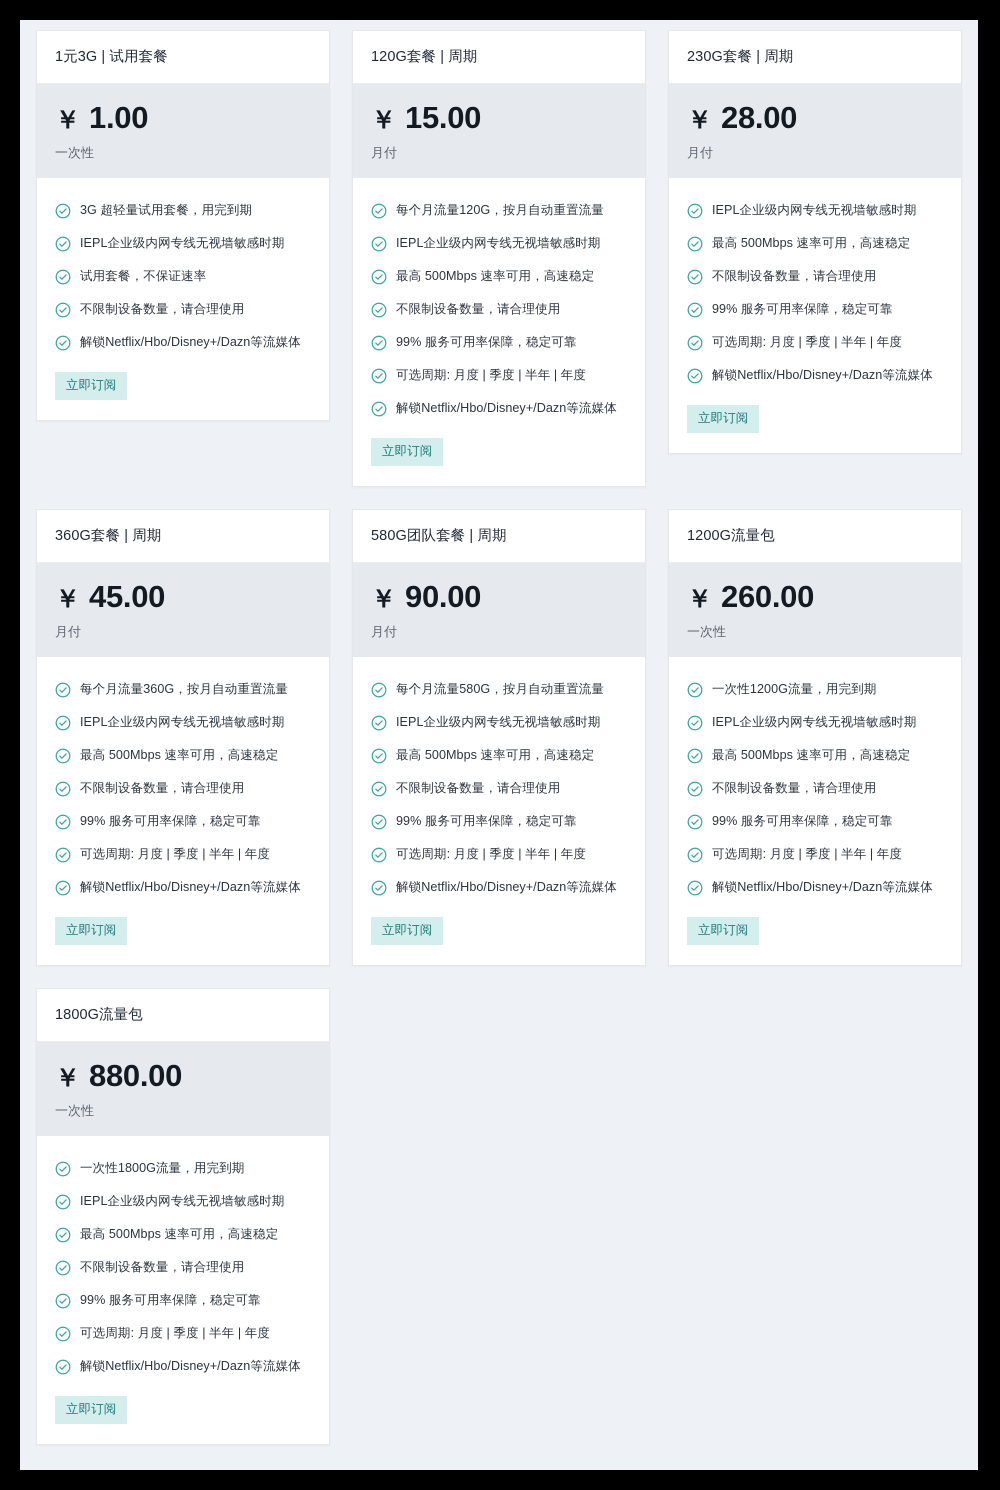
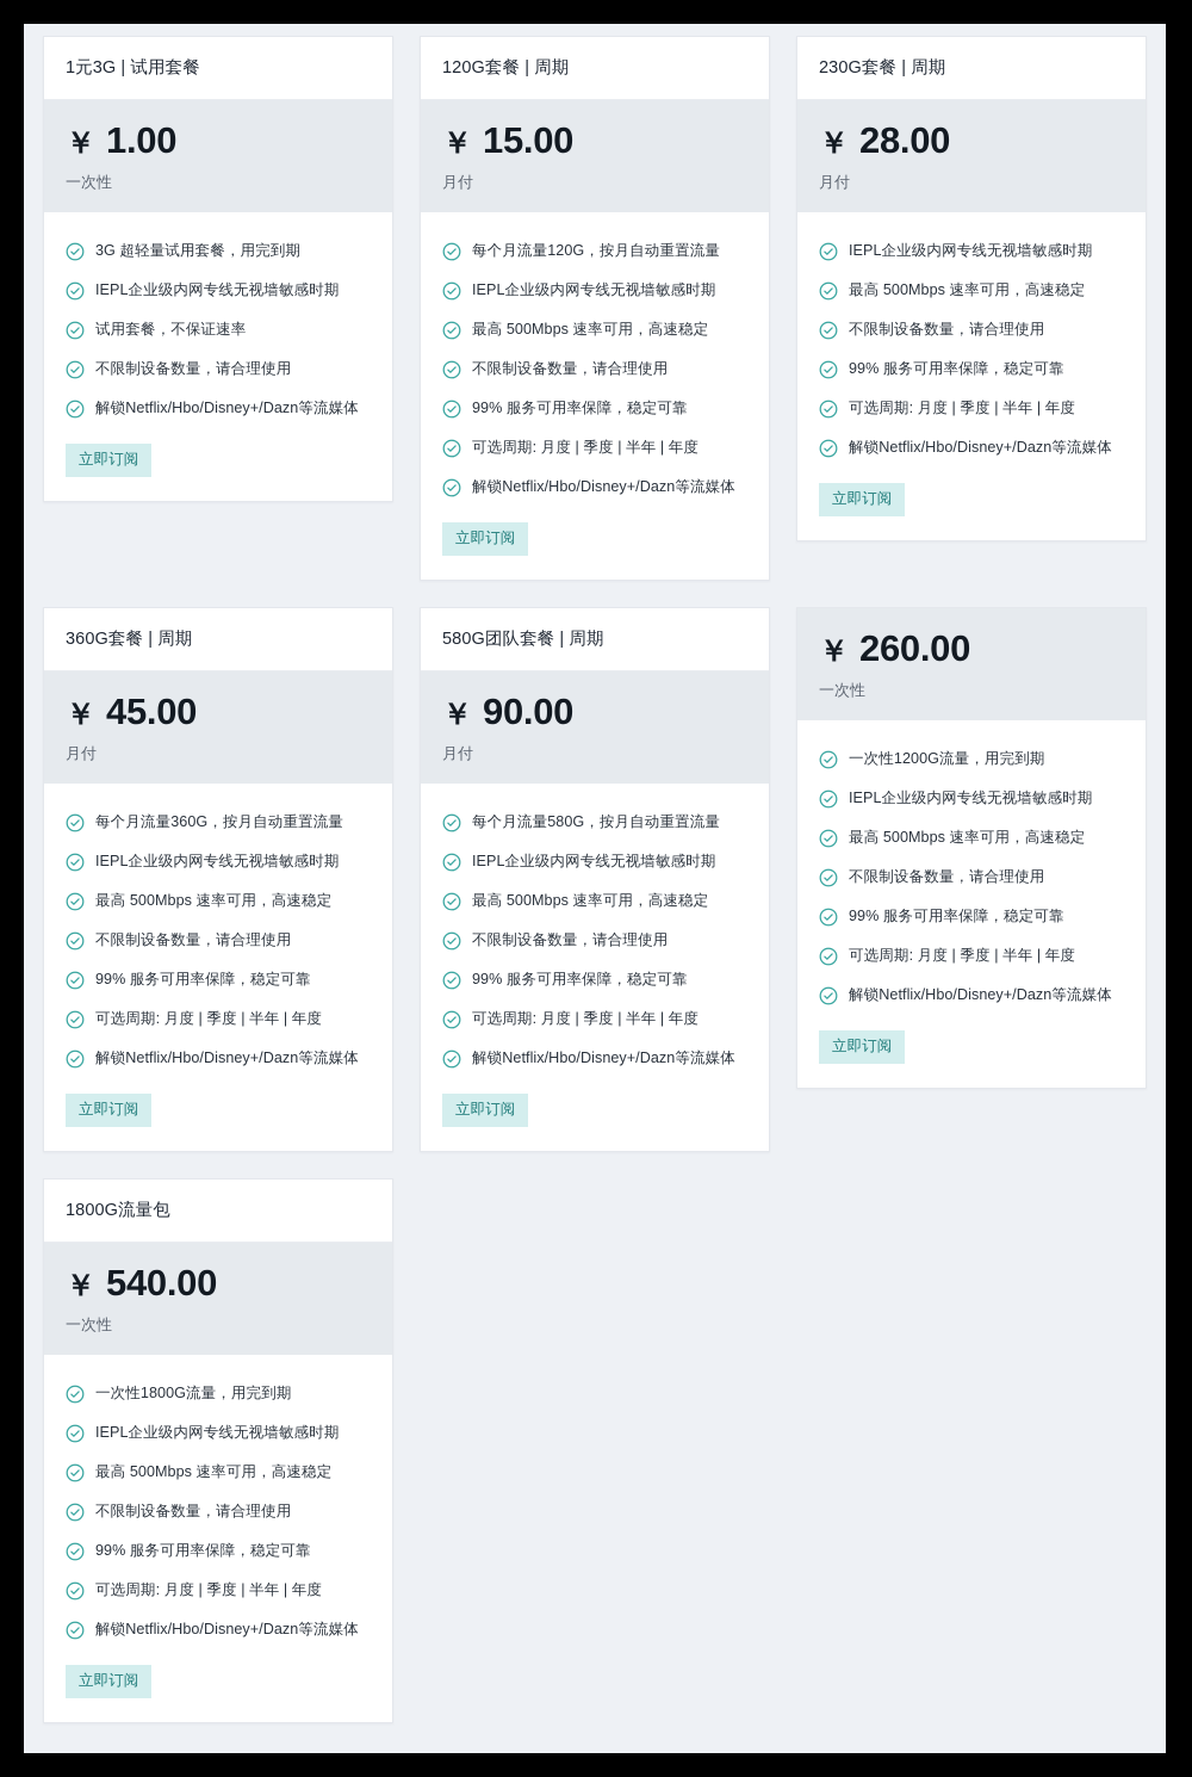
  1元3G | 试用套餐
  ￥
  1.00
  一次性
  3G 超轻量试用套餐，用完到期
  IEPL企业级内网专线无视墙敏感时期
  试用套餐，不保证速率
  不限制设备数量，请合理使用
  解锁Netflix/Hbo/Disney+/Dazn等流媒体
  立即订阅
  120G套餐 | 周期
  ￥
  15.00
  月付
  每个月流量120G，按月自动重置流量
  IEPL企业级内网专线无视墙敏感时期
  最高 500Mbps 速率可用，高速稳定
  不限制设备数量，请合理使用
  99% 服务可用率保障，稳定可靠
  可选周期: 月度 | 季度 | 半年 | 年度
  解锁Netflix/Hbo/Disney+/Dazn等流媒体
  立即订阅
  230G套餐 | 周期
  ￥
  28.00
  月付
  IEPL企业级内网专线无视墙敏感时期
  最高 500Mbps 速率可用，高速稳定
  不限制设备数量，请合理使用
  99% 服务可用率保障，稳定可靠
  可选周期: 月度 | 季度 | 半年 | 年度
  解锁Netflix/Hbo/Disney+/Dazn等流媒体
  立即订阅
  360G套餐 | 周期
  ￥
  45.00
  月付
  每个月流量360G，按月自动重置流量
  IEPL企业级内网专线无视墙敏感时期
  最高 500Mbps 速率可用，高速稳定
  不限制设备数量，请合理使用
  99% 服务可用率保障，稳定可靠
  可选周期: 月度 | 季度 | 半年 | 年度
  解锁Netflix/Hbo/Disney+/Dazn等流媒体
  立即订阅
  580G团队套餐 | 周期
  ￥
  90.00
  月付
  每个月流量580G，按月自动重置流量
  IEPL企业级内网专线无视墙敏感时期
  最高 500Mbps 速率可用，高速稳定
  不限制设备数量，请合理使用
  99% 服务可用率保障，稳定可靠
  可选周期: 月度 | 季度 | 半年 | 年度
  解锁Netflix/Hbo/Disney+/Dazn等流媒体
  立即订阅
- 1200G流量包
  ￥
  260.00
  一次性
  一次性1200G流量，用完到期
  IEPL企业级内网专线无视墙敏感时期
  最高 500Mbps 速率可用，高速稳定
  不限制设备数量，请合理使用
  99% 服务可用率保障，稳定可靠
  可选周期: 月度 | 季度 | 半年 | 年度
  解锁Netflix/Hbo/Disney+/Dazn等流媒体
  立即订阅
  1800G流量包
  ￥
- 880.00
+ 540.00
  一次性
  一次性1800G流量，用完到期
  IEPL企业级内网专线无视墙敏感时期
  最高 500Mbps 速率可用，高速稳定
  不限制设备数量，请合理使用
  99% 服务可用率保障，稳定可靠
  可选周期: 月度 | 季度 | 半年 | 年度
  解锁Netflix/Hbo/Disney+/Dazn等流媒体
  立即订阅
